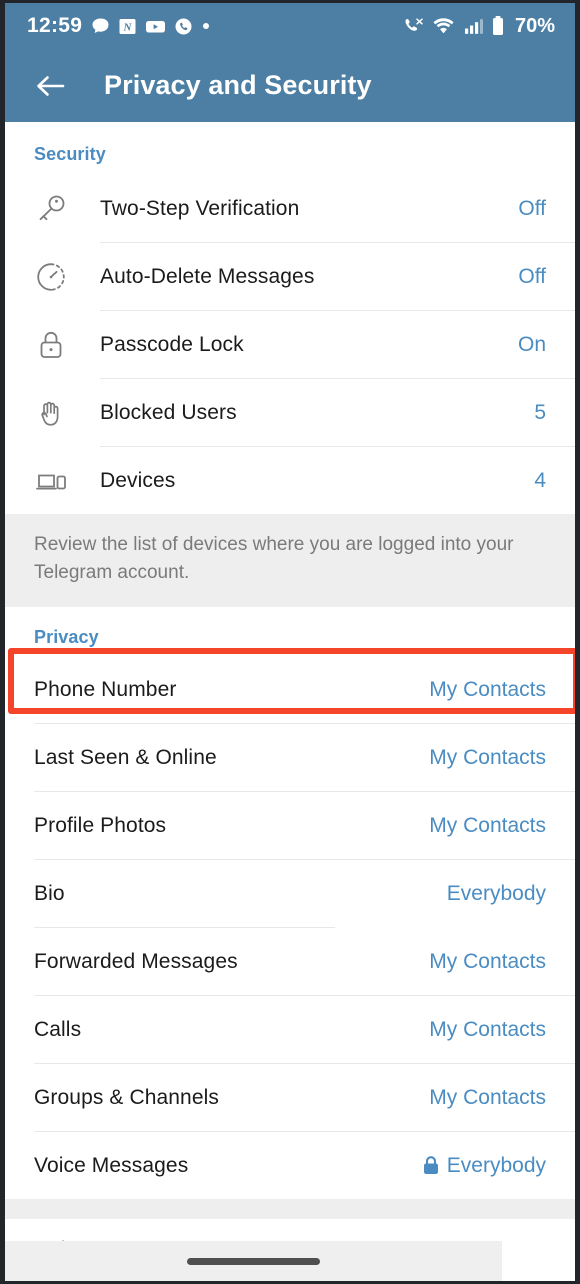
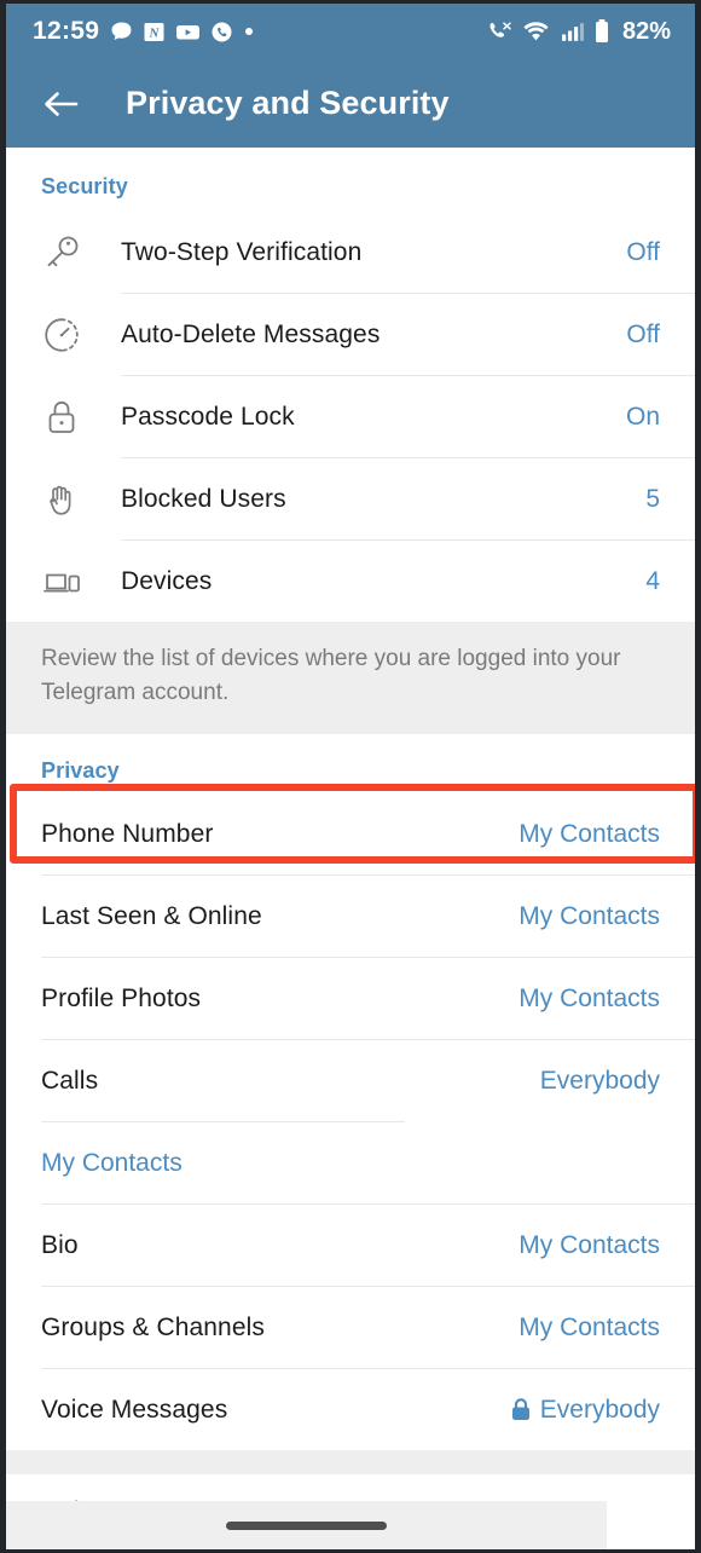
  12:59
  N
- 70%
+ 82%
  Privacy and Security
  Security
  Two-Step Verification
  Off
  Auto-Delete Messages
  Off
  Passcode Lock
  On
  Blocked Users
  5
  Devices
  4
  Review the list of devices where you are logged into your Telegram account.
  Privacy
  Phone Number
  My Contacts
  Last Seen & Online
  My Contacts
  Profile Photos
  My Contacts
- Bio
+ Calls
  Everybody
- Forwarded Messages
  My Contacts
- Calls
+ Bio
  My Contacts
  Groups & Channels
  My Contacts
  Voice Messages
  Everybody
